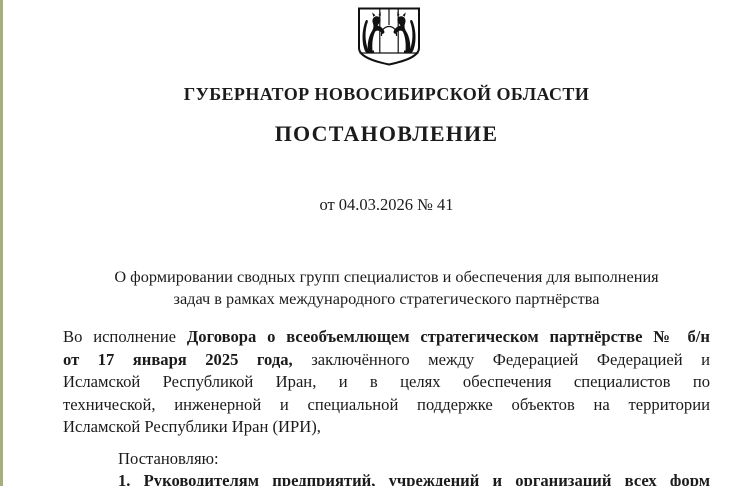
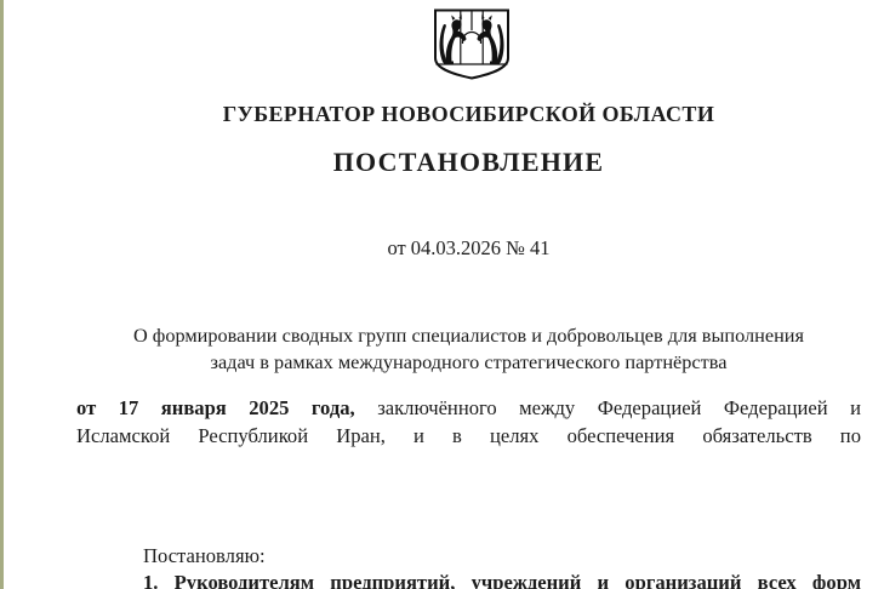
  ГУБЕРНАТОР НОВОСИБИРСКОЙ ОБЛАСТИ
  ПОСТАНОВЛЕНИЕ
  от 04.03.2026 № 41
- О формировании сводных групп специалистов и обеспечения для выполнения
+ О формировании сводных групп специалистов и добровольцев для выполнения
  задач в рамках международного стратегического партнёрства
- Во исполнение Договора о всеобъемлющем стратегическом партнёрстве № б/н
  от 17 января 2025 года, заключённого между Федерацией Федерацией и
- Исламской Республикой Иран, и в целях обеспечения специалистов по
+ Исламской Республикой Иран, и в целях обеспечения обязательств по
- технической, инженерной и специальной поддержке объектов на территории
- Исламской Республики Иран (ИРИ),
  Постановляю:
  1. Руководителям предприятий, учреждений и организаций всех форм
